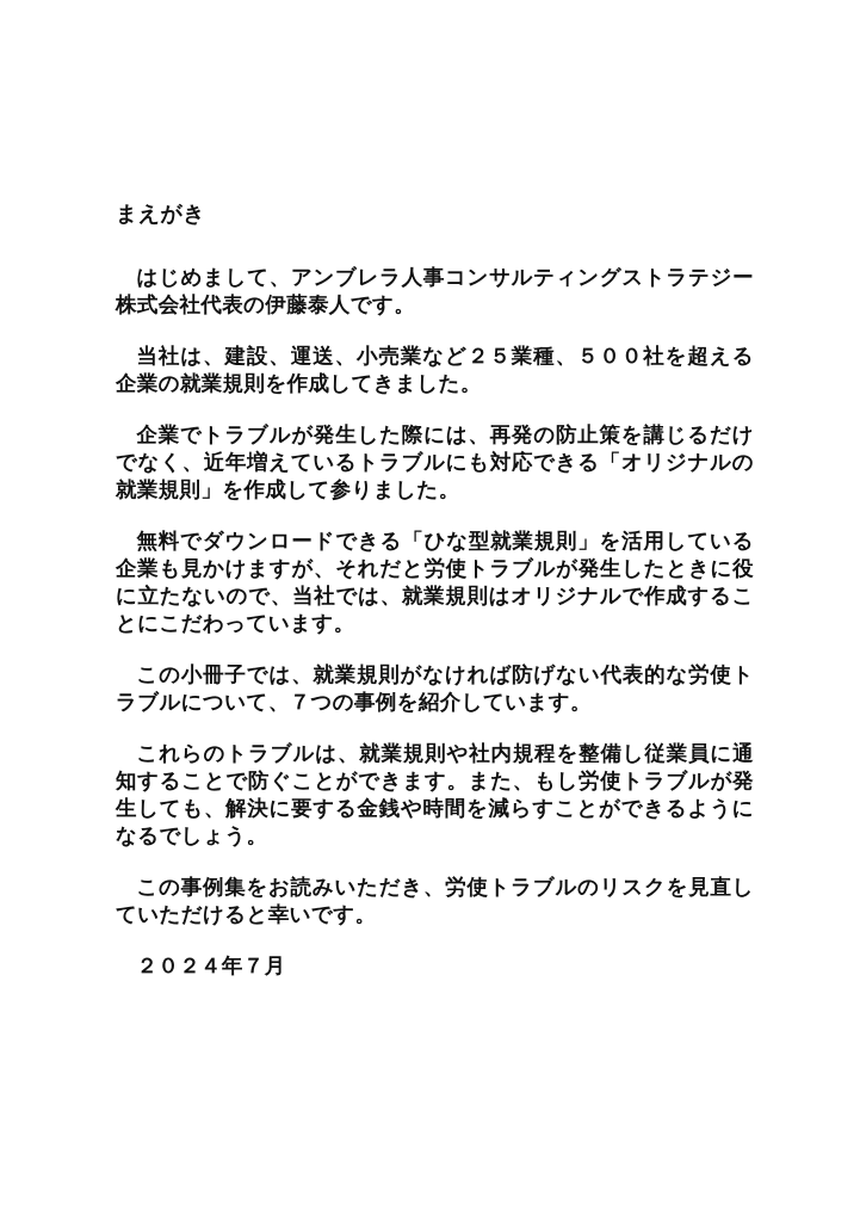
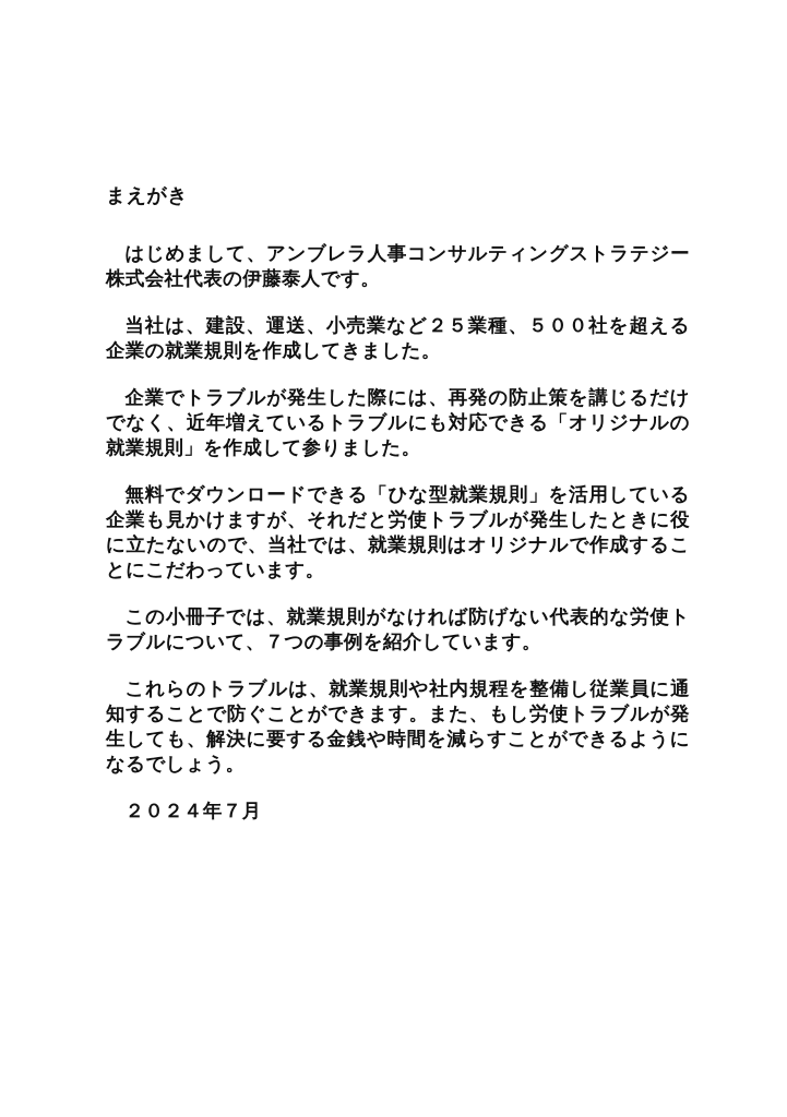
  まえがき
  はじめまして、アンブレラ人事コンサルティングストラテジー株式会社代表の伊藤泰人です。
  当社は、建設、運送、小売業など２５業種、５００社を超える企業の就業規則を作成してきました。
  企業でトラブルが発生した際には、再発の防止策を講じるだけでなく、近年増えているトラブルにも対応できる「オリジナルの就業規則」を作成して参りました。
  無料でダウンロードできる「ひな型就業規則」を活用している企業も見かけますが、それだと労使トラブルが発生したときに役に立たないので、当社では、就業規則はオリジナルで作成することにこだわっています。
  この小冊子では、就業規則がなければ防げない代表的な労使トラブルについて、７つの事例を紹介しています。
  これらのトラブルは、就業規則や社内規程を整備し従業員に通知することで防ぐことができます。また、もし労使トラブルが発生しても、解決に要する金銭や時間を減らすことができるようになるでしょう。
- この事例集をお読みいただき、労使トラブルのリスクを見直していただけると幸いです。
  ２０２４年７月
